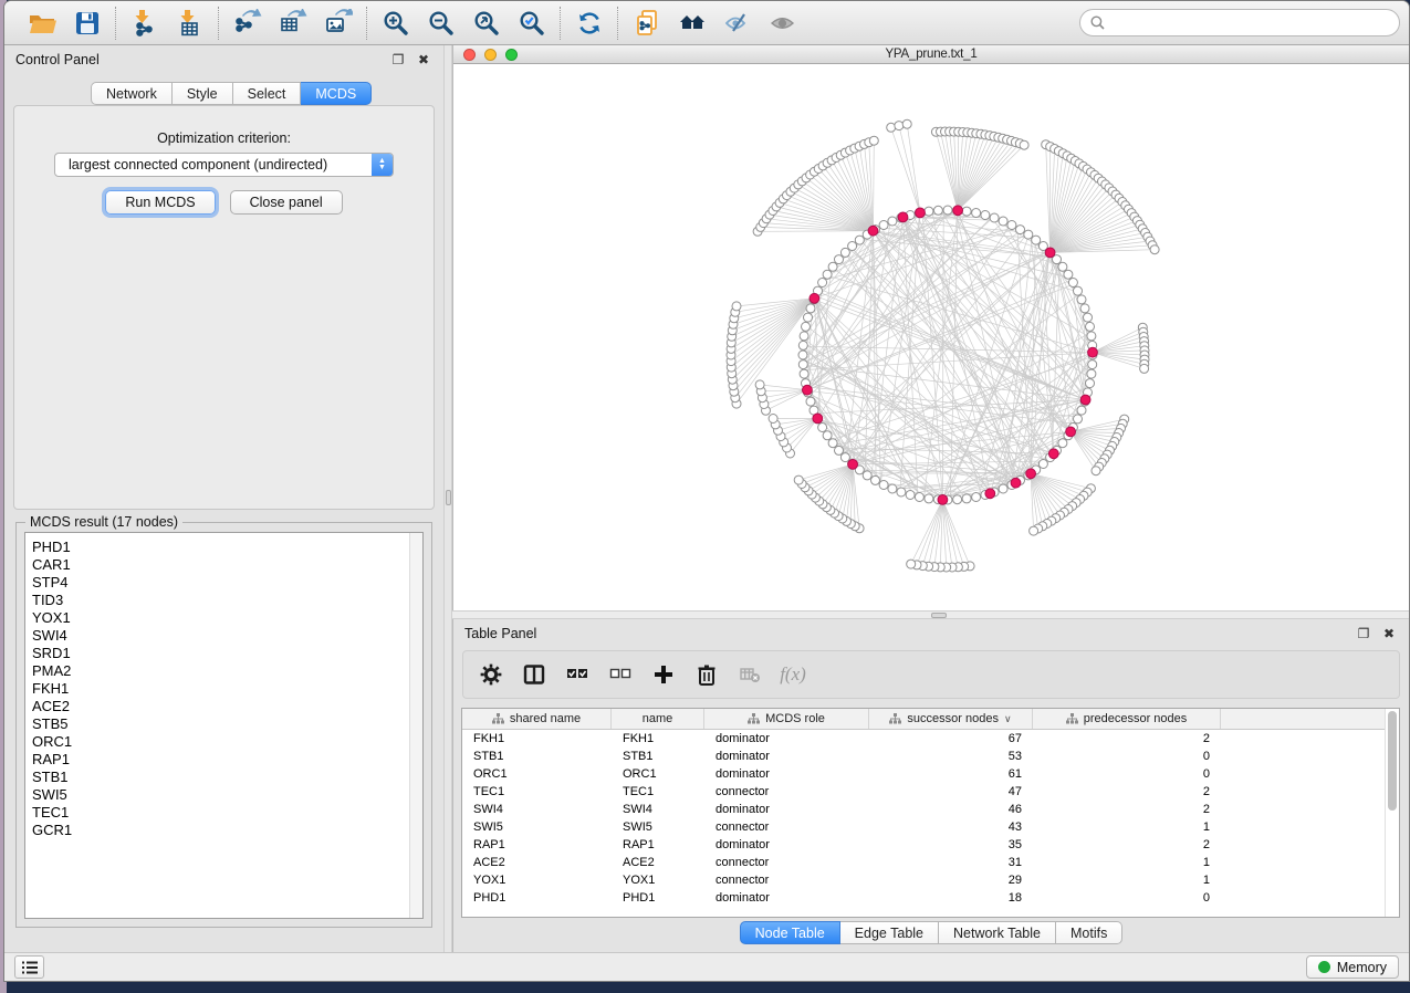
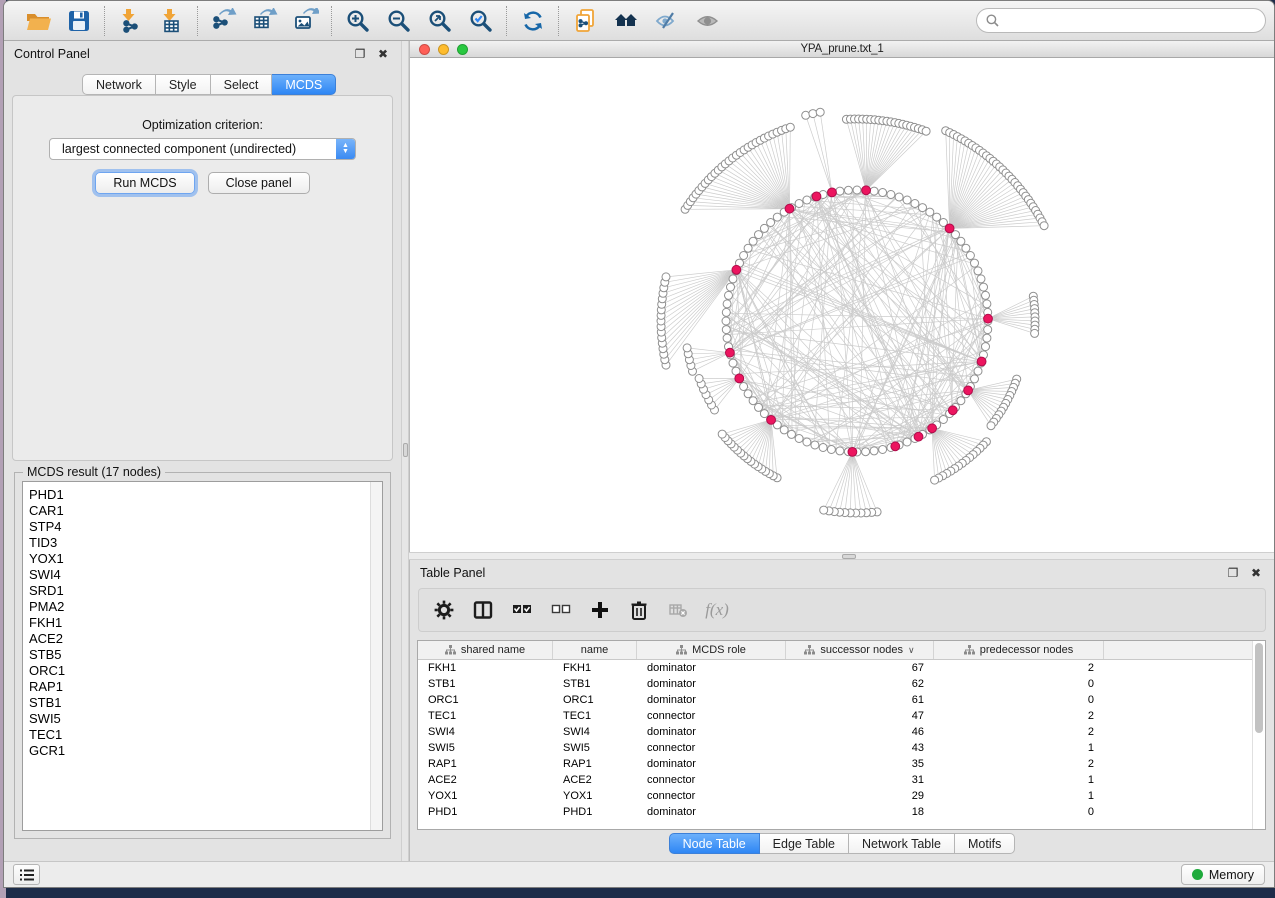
  Control Panel
  ❐
  ✖
  Network
  Style
  Select
  MCDS
  Optimization criterion:
  largest connected component (undirected)
  Run MCDS
  Close panel
  MCDS result (17 nodes)
  PHD1
  CAR1
  STP4
  TID3
  YOX1
  SWI4
  SRD1
  PMA2
  FKH1
  ACE2
  STB5
  ORC1
  RAP1
  STB1
  SWI5
  TEC1
  GCR1
  YPA_prune.txt_1
  Table Panel
  ❐
  ✖
  f(x)
  shared name
  name
  MCDS role
  successor nodes
  ∨
  predecessor nodes
  FKH1
  FKH1
  dominator
  67
  2
  STB1
  STB1
  dominator
- 53
+ 62
  0
  ORC1
  ORC1
  dominator
  61
  0
  TEC1
  TEC1
  connector
  47
  2
  SWI4
  SWI4
  dominator
  46
  2
  SWI5
  SWI5
  connector
  43
  1
  RAP1
  RAP1
  dominator
  35
  2
  ACE2
  ACE2
  connector
  31
  1
  YOX1
  YOX1
  connector
  29
  1
  PHD1
  PHD1
  dominator
  18
  0
  Node Table
  Edge Table
  Network Table
  Motifs
  Memory
